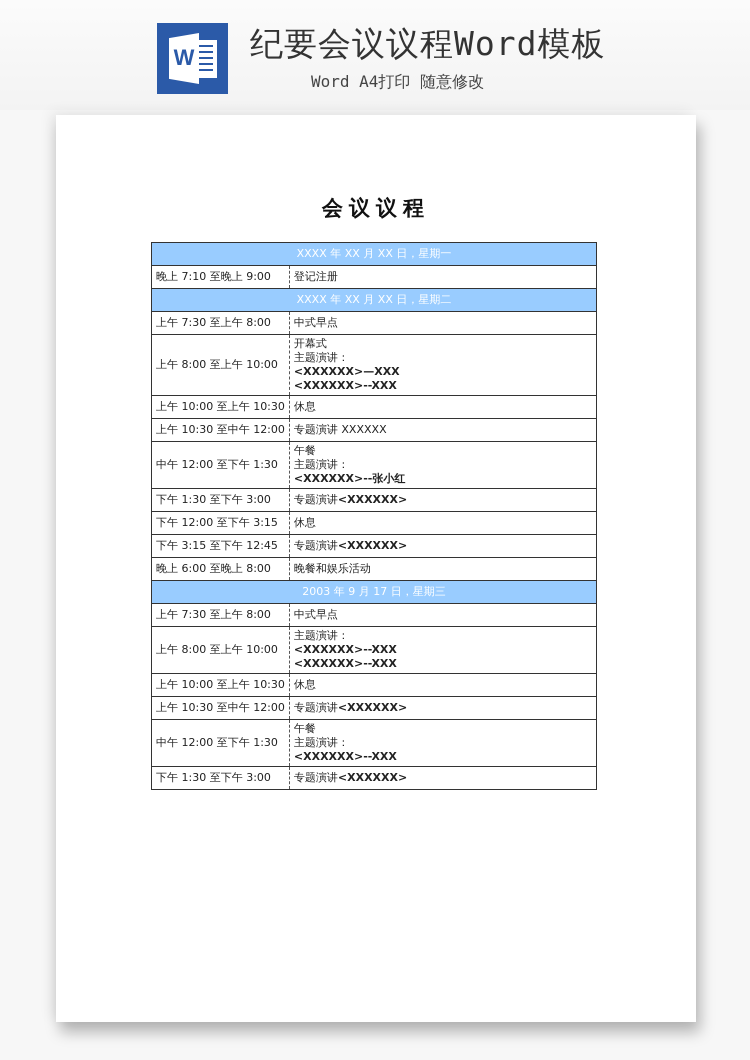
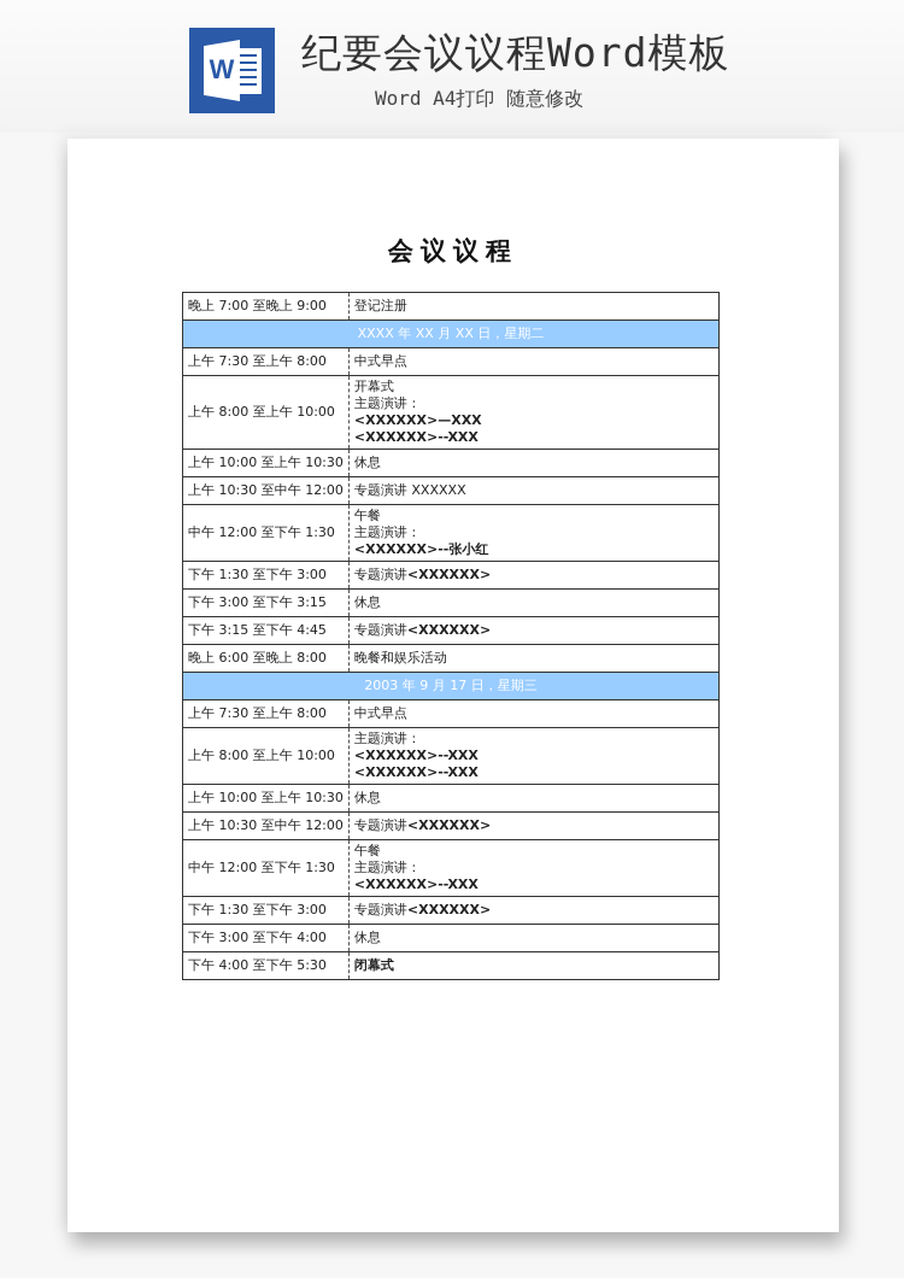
  W
  纪要会议议程Word模板
  Word A4打印 随意修改
  会议议程
- XXXX 年 XX 月 XX 日，星期一
- 晚上 7:10 至晚上 9:00	登记注册
+ 晚上 7:00 至晚上 9:00	登记注册
  XXXX 年 XX 月 XX 日，星期二
  上午 7:30 至上午 8:00	中式早点
  上午 8:00 至上午 10:00	开幕式主题演讲：<XXXXXX>—XXX<XXXXXX>--XXX
  上午 10:00 至上午 10:30	休息
  上午 10:30 至中午 12:00	专题演讲 XXXXXX
  中午 12:00 至下午 1:30	午餐主题演讲：<XXXXXX>--张小红
  下午 1:30 至下午 3:00	专题演讲<XXXXXX>
- 下午 12:00 至下午 3:15	休息
+ 下午 3:00 至下午 3:15	休息
- 下午 3:15 至下午 12:45	专题演讲<XXXXXX>
+ 下午 3:15 至下午 4:45	专题演讲<XXXXXX>
  晚上 6:00 至晚上 8:00	晚餐和娱乐活动
  2003 年 9 月 17 日，星期三
  上午 7:30 至上午 8:00	中式早点
  上午 8:00 至上午 10:00	主题演讲：<XXXXXX>--XXX<XXXXXX>--XXX
  上午 10:00 至上午 10:30	休息
  上午 10:30 至中午 12:00	专题演讲<XXXXXX>
  中午 12:00 至下午 1:30	午餐主题演讲：<XXXXXX>--XXX
  下午 1:30 至下午 3:00	专题演讲<XXXXXX>
+ 下午 3:00 至下午 4:00	休息
+ 下午 4:00 至下午 5:30	闭幕式
